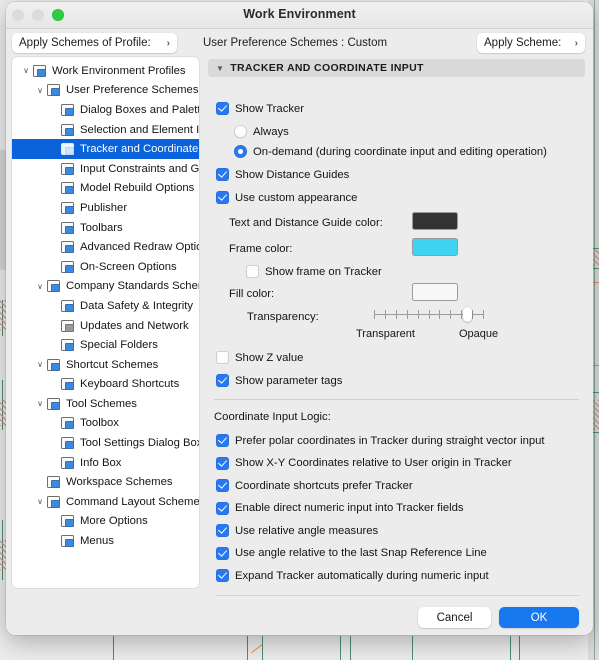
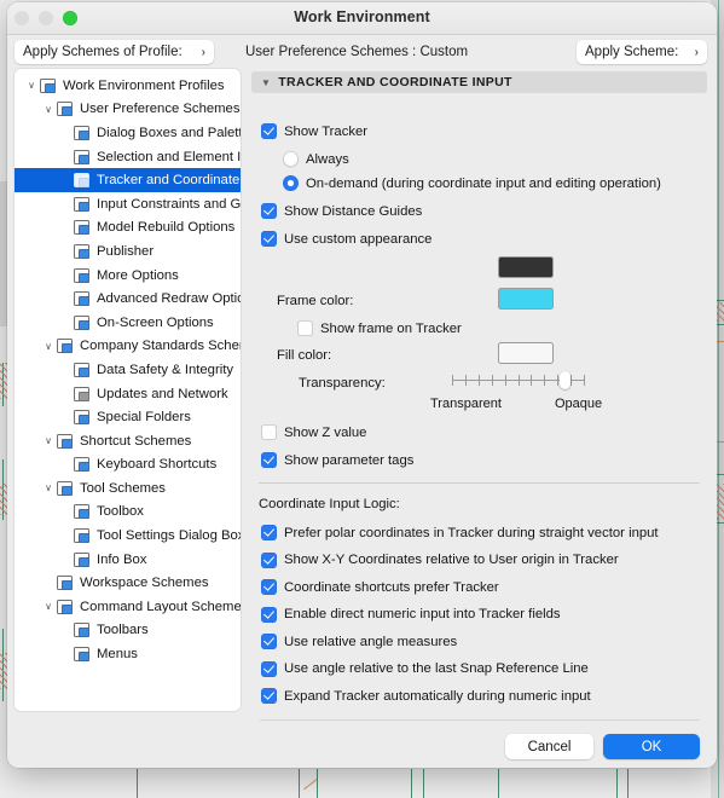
  Work Environment
  Apply Schemes of Profile:
  ›
  User Preference Schemes : Custom
  Apply Scheme:
  ›
  ∨
  Work Environment Profiles
  ∨
  User Preference Schemes
  Dialog Boxes and Palet
  Tracker and Coordinate
  Input Constraints and G
  Model Rebuild Options
  Publisher
- Toolbars
+ More Options
  Advanced Redraw Opti
  On-Screen Options
  ∨
  Company Standards Sche
  Data Safety & Integrity
  Updates and Network
  Special Folders
  ∨
  Shortcut Schemes
  Keyboard Shortcuts
  ∨
  Tool Schemes
  Toolbox
  Tool Settings Dialog Bo
  Info Box
  Workspace Schemes
  ∨
  Command Layout Scheme
- More Options
+ Toolbars
  Menus
  ▼
  TRACKER AND COORDINATE INPUT
  Show Tracker
  Always
  On-demand (during coordinate input and editing operation)
  Show Distance Guides
  Use custom appearance
- Text and Distance Guide color:
  Frame color:
  Show frame on Tracker
  Fill color:
  Transparency:
  Transparent
  Opaque
  Show Z value
  Show parameter tags
  Coordinate Input Logic:
  Prefer polar coordinates in Tracker during straight vector input
  Show X-Y Coordinates relative to User origin in Tracker
  Coordinate shortcuts prefer Tracker
  Enable direct numeric input into Tracker fields
  Use relative angle measures
  Use angle relative to the last Snap Reference Line
  Expand Tracker automatically during numeric input
  Cancel
  OK
